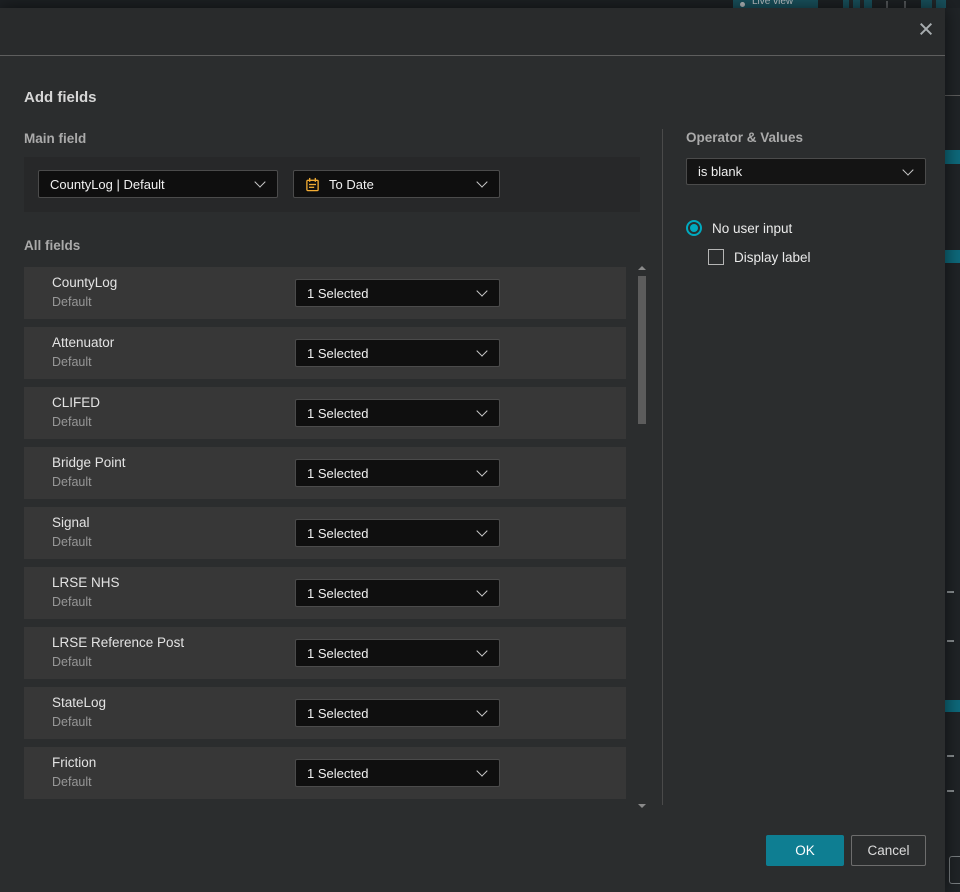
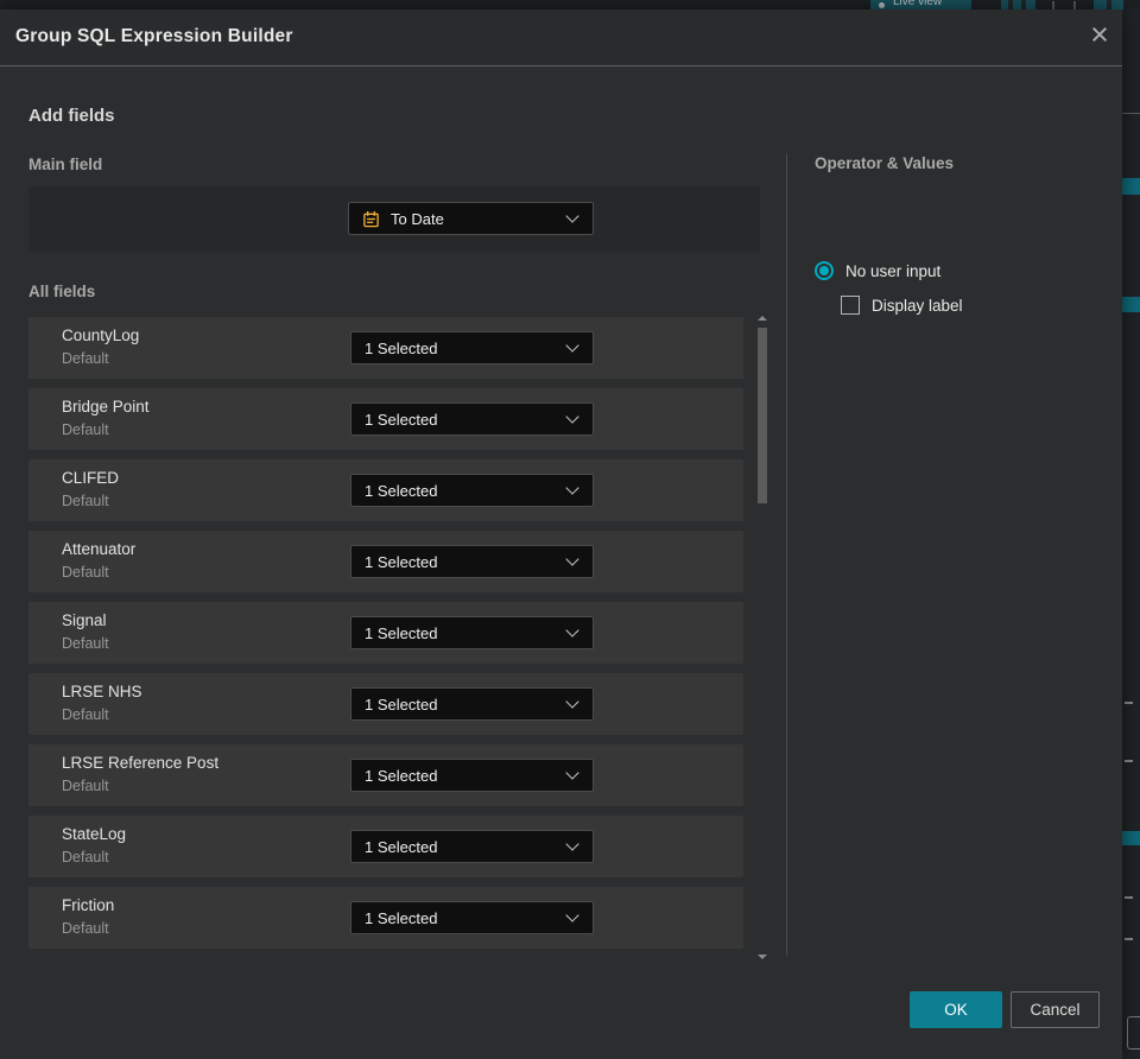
  Live view
+ Group SQL Expression Builder
  ×
  Add fields
  Main field
- CountyLog | Default
  To Date
  All fields
  CountyLog
  Default
  1 Selected
- Attenuator
+ Bridge Point
  Default
  1 Selected
  CLIFED
  Default
  1 Selected
- Bridge Point
+ Attenuator
  Default
  1 Selected
  Signal
  Default
  1 Selected
  LRSE NHS
  Default
  1 Selected
  LRSE Reference Post
  Default
  1 Selected
  StateLog
  Default
  1 Selected
  Friction
  Default
  1 Selected
  Operator & Values
- is blank
  No user input
  Display label
  OK
  Cancel
